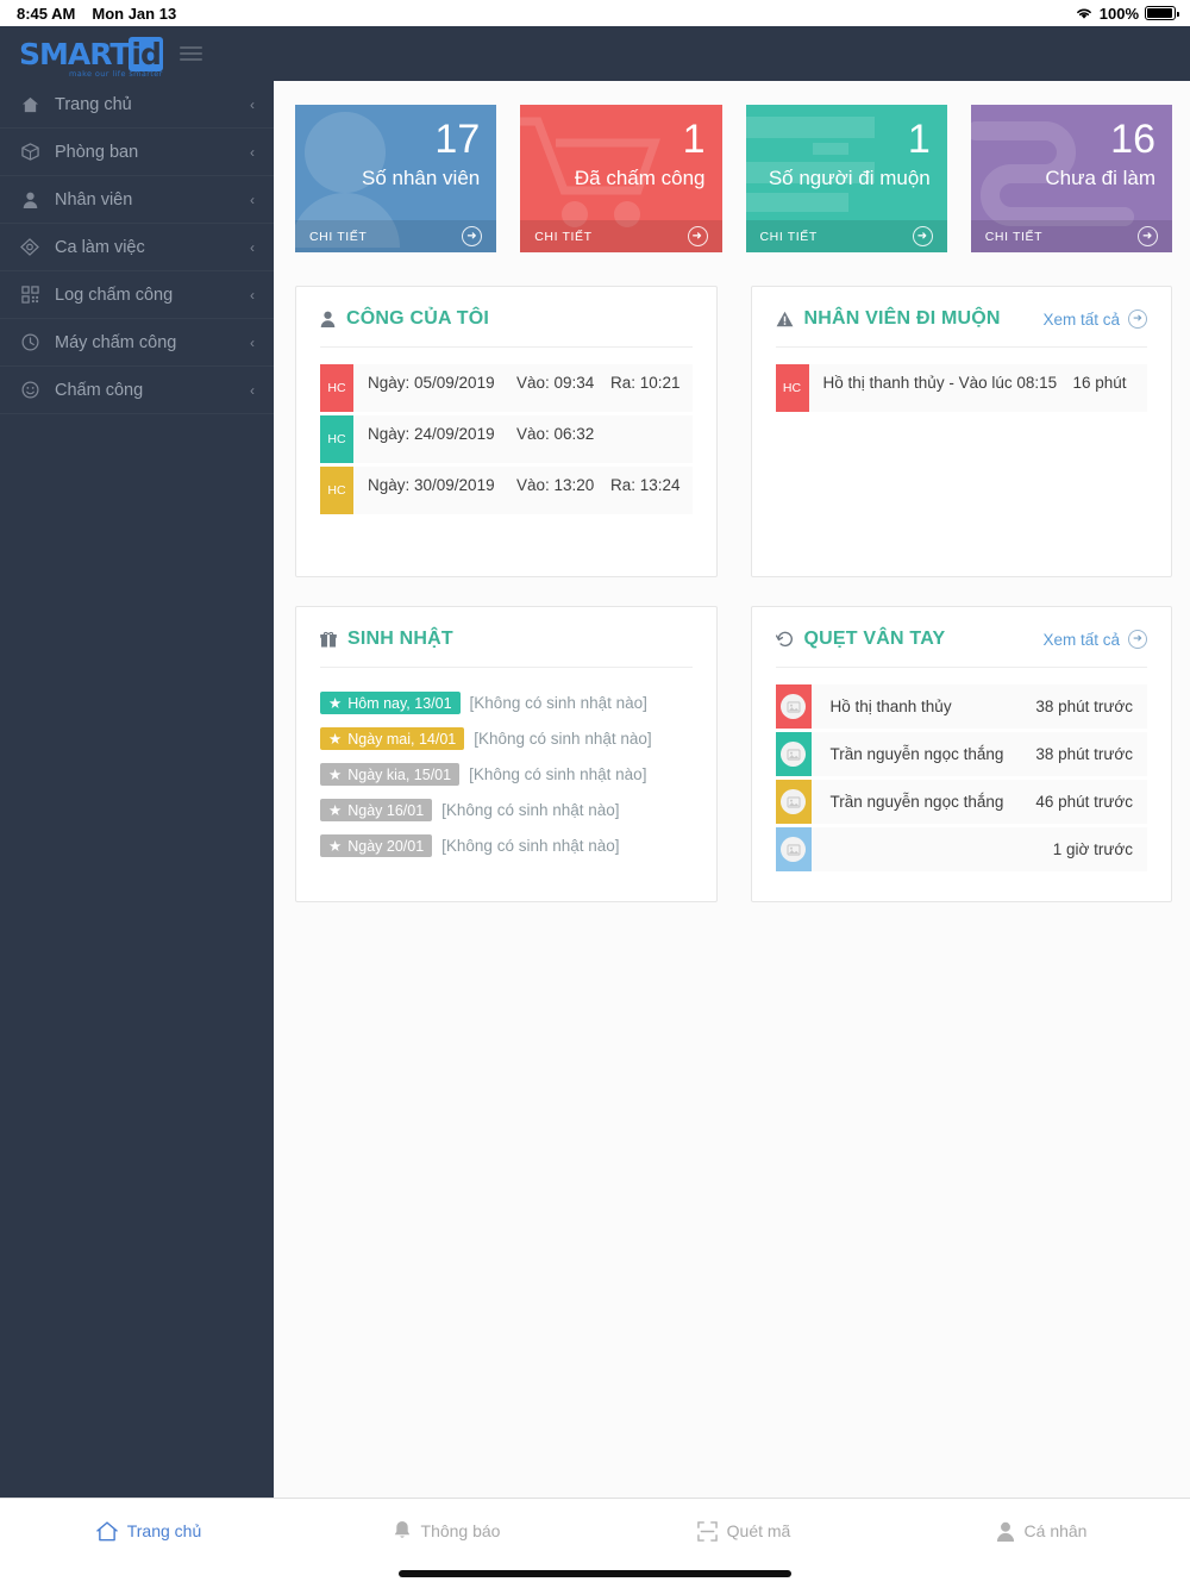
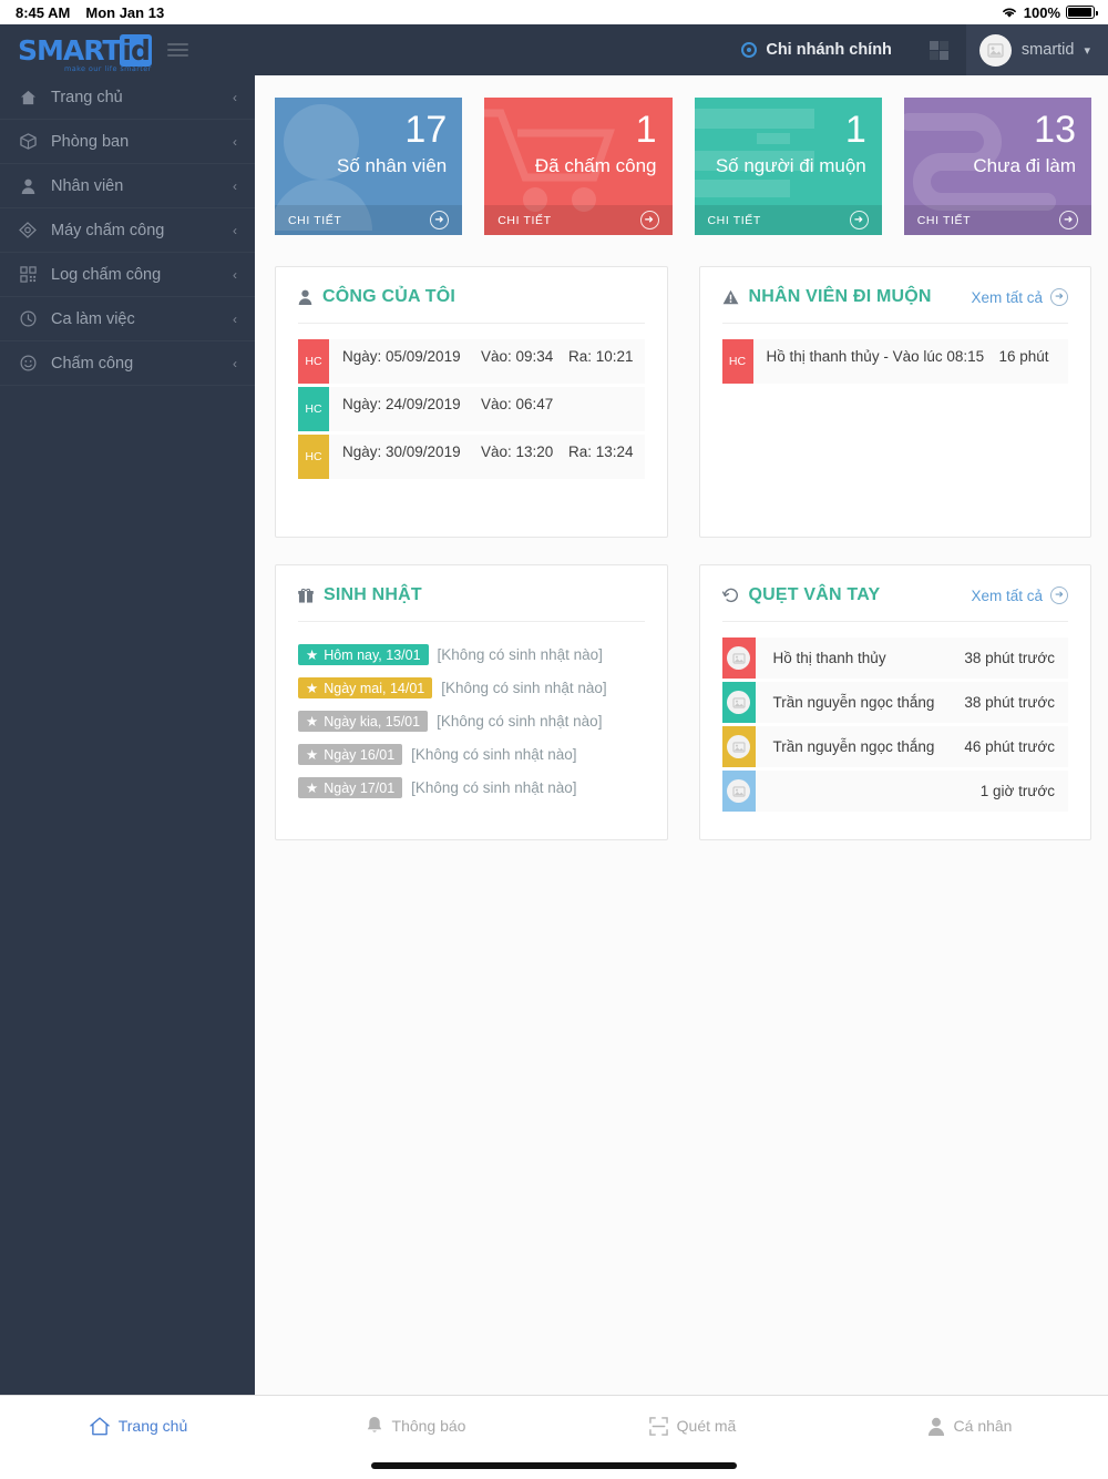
  8:45 AM
  Mon Jan 13
  100%
  SMARTid
  make our life smarter
+ Chi nhánh chính
+ smartid
+ ▾
  Trang chủ
  ‹
  Phòng ban
  ‹
  Nhân viên
  ‹
- Ca làm việc
+ Máy chấm công
  ‹
  Log chấm công
  ‹
- Máy chấm công
+ Ca làm việc
  ‹
  Chấm công
  ‹
  17
  Số nhân viên
  CHI TIẾT
  ➜
  1
  Đã chấm công
  CHI TIẾT
  ➜
  1
  Số người đi muộn
  CHI TIẾT
  ➜
- 16
+ 13
  Chưa đi làm
  CHI TIẾT
  ➜
  CÔNG CỦA TÔI
  HC
  Ngày: 05/09/2019 Vào: 09:34
  Ra: 10:21
  HC
- Ngày: 24/09/2019 Vào: 06:32
+ Ngày: 24/09/2019 Vào: 06:47
  HC
  Ngày: 30/09/2019 Vào: 13:20
  Ra: 13:24
  NHÂN VIÊN ĐI MUỘN
  Xem tất cả
  ➜
  HC
  Hồ thị thanh thủy - Vào lúc 08:15
  16 phút
  SINH NHẬT
  ★
  Hôm nay, 13/01
  [Không có sinh nhật nào]
  ★
  Ngày mai, 14/01
  [Không có sinh nhật nào]
  ★
  Ngày kia, 15/01
  [Không có sinh nhật nào]
  ★
  Ngày 16/01
  [Không có sinh nhật nào]
  ★
- Ngày 20/01
+ Ngày 17/01
  [Không có sinh nhật nào]
  QUẸT VÂN TAY
  Xem tất cả
  ➜
  Hồ thị thanh thủy
  38 phút trước
  Trần nguyễn ngọc thắng
  38 phút trước
  Trần nguyễn ngọc thắng
  46 phút trước
  1 giờ trước
  Trang chủ
  Thông báo
  Quét mã
  Cá nhân
